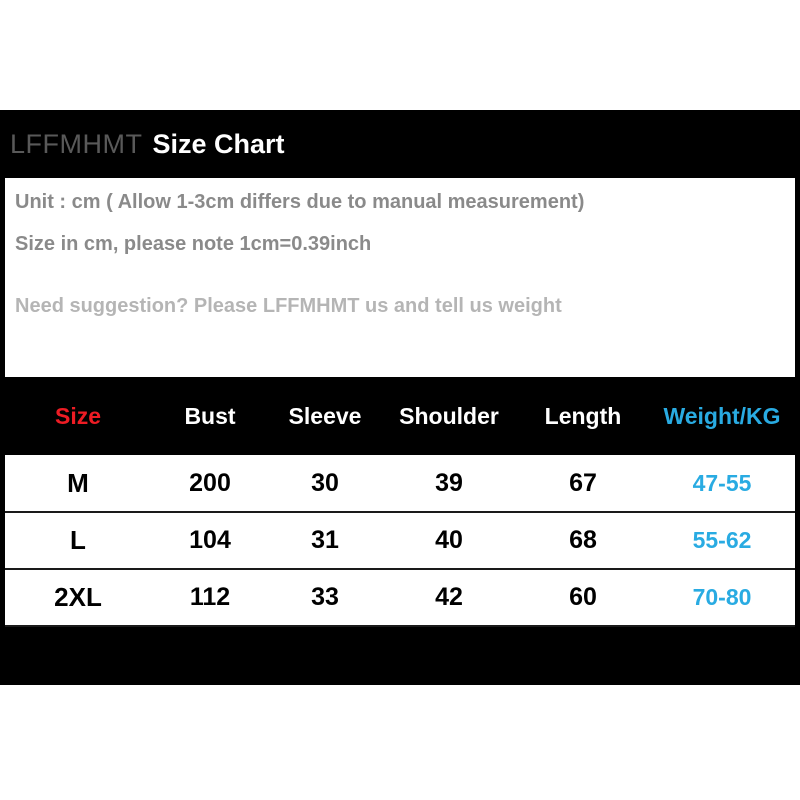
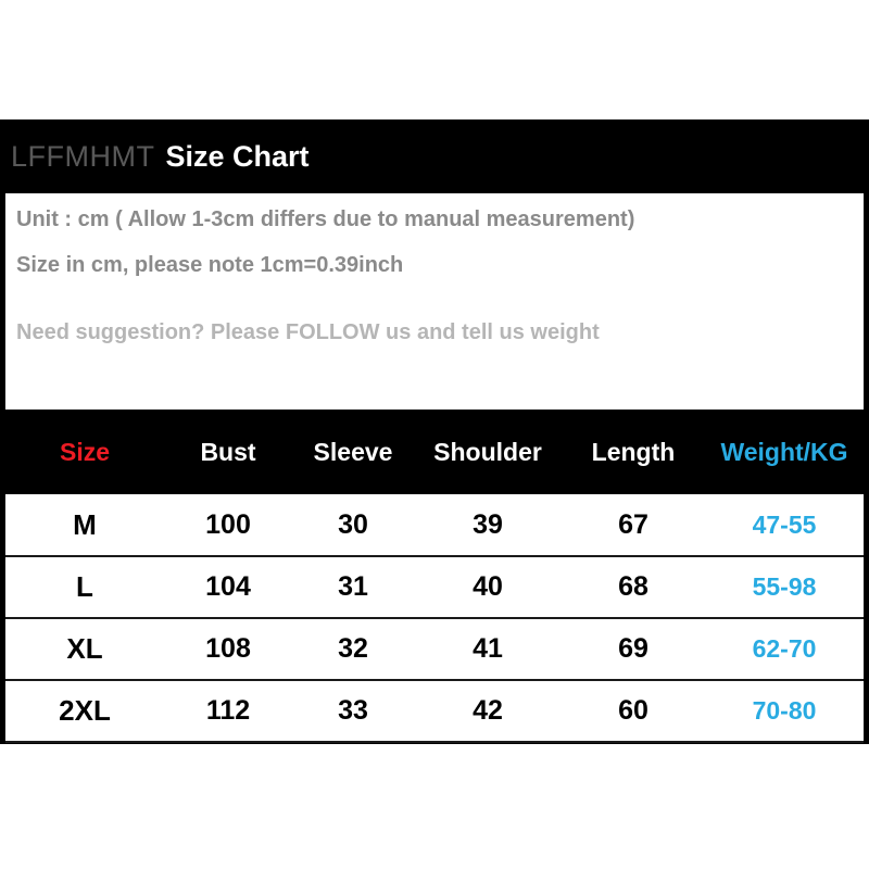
  LFFMHMT
  Size Chart
  Unit : cm ( Allow 1-3cm differs due to manual measurement)
  Size in cm, please note 1cm=0.39inch
- Need suggestion? Please LFFMHMT us and tell us weight
+ Need suggestion? Please FOLLOW us and tell us weight
  Size	Bust	Sleeve	Shoulder	Length	Weight/KG
- M	200	30	39	67	47-55
+ M	100	30	39	67	47-55
- L	104	31	40	68	55-62
+ L	104	31	40	68	55-98
+ XL	108	32	41	69	62-70
  2XL	112	33	42	60	70-80
